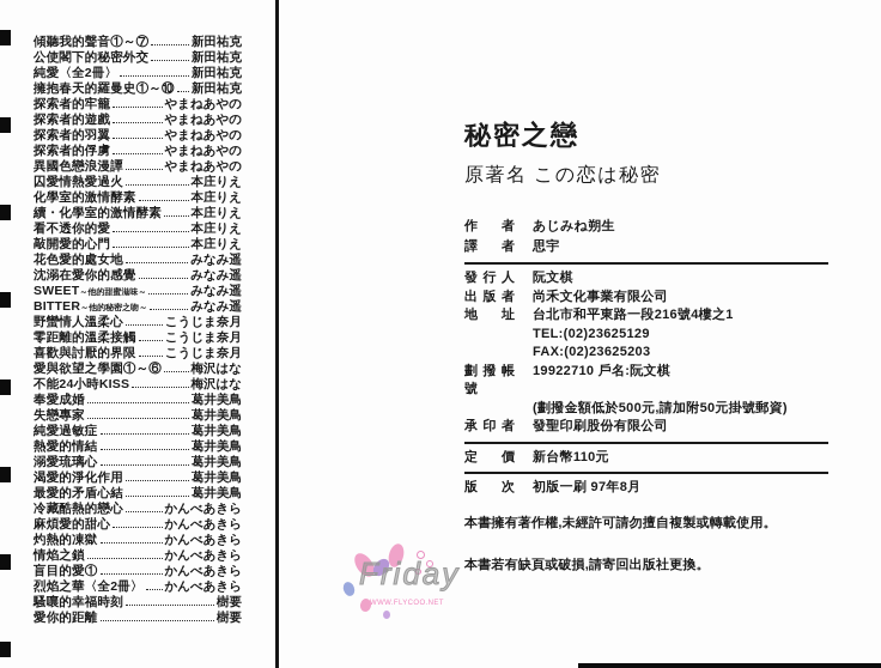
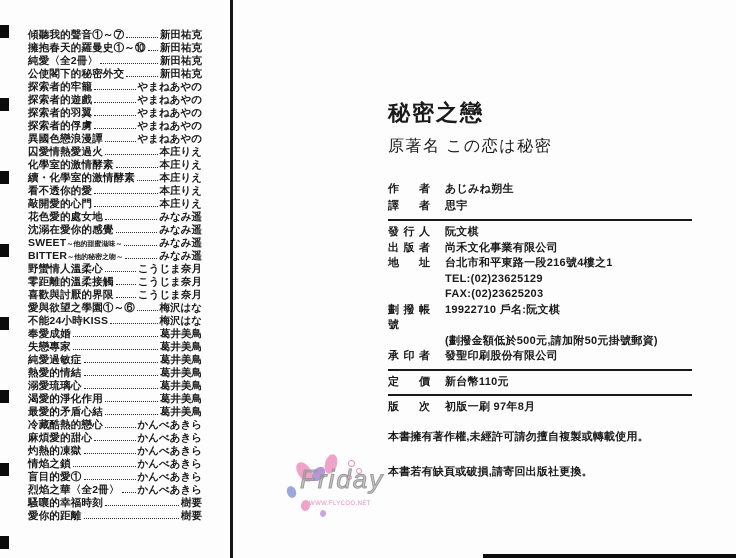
  傾聽我的聲音①～⑦
  新田祐克
- 公使閣下的秘密外交
+ 擁抱春天的羅曼史①～⑩
  新田祐克
  純愛〈全2冊〉
  新田祐克
- 擁抱春天的羅曼史①～⑩
+ 公使閣下的秘密外交
  新田祐克
  探索者的牢籠
  やまねあやの
  探索者的遊戲
  やまねあやの
  探索者的羽翼
  やまねあやの
  探索者的俘虜
  やまねあやの
  異國色戀浪漫譚
  やまねあやの
  囚愛情熱愛過火
  本庄りえ
  化學室的激情酵素
  本庄りえ
  續・化學室的激情酵素
  本庄りえ
  看不透你的愛
  本庄りえ
  敲開愛的心門
  本庄りえ
  花色愛的處女地
  みなみ遥
  沈溺在愛你的感覺
  みなみ遥
  SWEET
  みなみ遥
  BITTER
  みなみ遥
  野蠻情人溫柔心
  こうじま奈月
  零距離的溫柔接觸
  こうじま奈月
  喜歡與討厭的界限
  こうじま奈月
  愛與欲望之學園①～⑥
  梅沢はな
  不能24小時KISS
  梅沢はな
  奉愛成婚
  葛井美鳥
  失戀專家
  葛井美鳥
  純愛過敏症
  葛井美鳥
  熱愛的情結
  葛井美鳥
  溺愛琉璃心
  葛井美鳥
  渴愛的淨化作用
  葛井美鳥
  最愛的矛盾心結
  葛井美鳥
  冷藏酷熱的戀心
  かんべあきら
  麻煩愛的甜心
  かんべあきら
  灼熱的凍獄
  かんべあきら
  情焰之鎖
  かんべあきら
  盲目的愛①
  かんべあきら
  烈焰之華〈全2冊〉
  かんべあきら
  騷嚷的幸福時刻
  樹要
  愛你的距離
  樹要
  秘密之戀
  原著名 この恋は秘密
  作者
  あじみね朔生
  譯者
  思宇
  發行人
  阮文棋
  出版者
  尚禾文化事業有限公司
  地址
  台北市和平東路一段216號4樓之1
  TEL:(02)23625129
  FAX:(02)23625203
  劃撥帳號
  19922710 戶名:阮文棋
  (劃撥金額低於500元,請加附50元掛號郵資)
  承印者
  發聖印刷股份有限公司
  定價
  新台幣110元
  版次
  初版一刷 97年8月
  本書擁有著作權,未經許可請勿擅自複製或轉載使用。
  本書若有缺頁或破損,請寄回出版社更換。
  Friday
